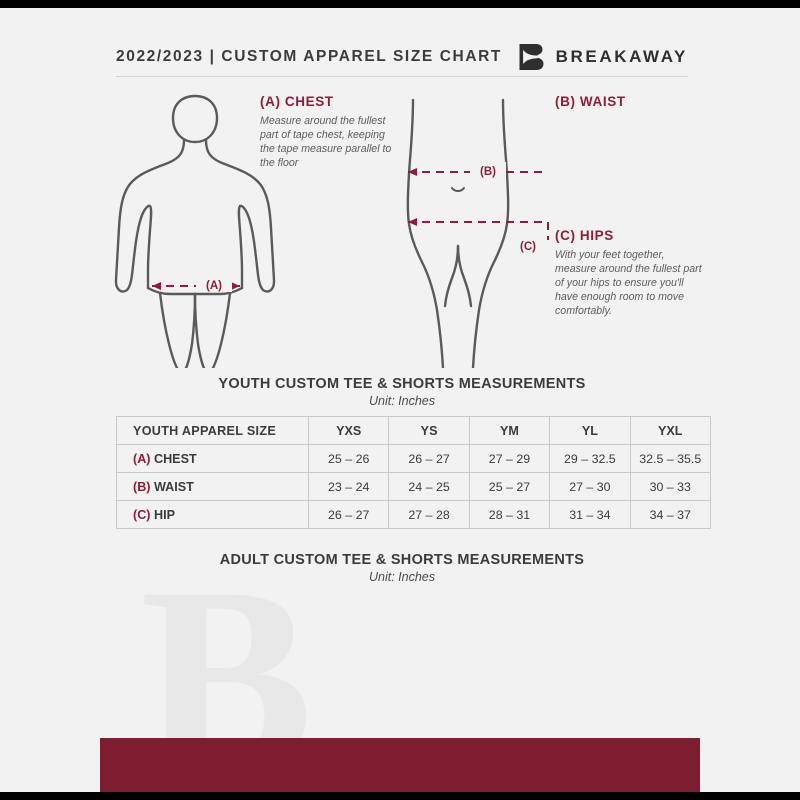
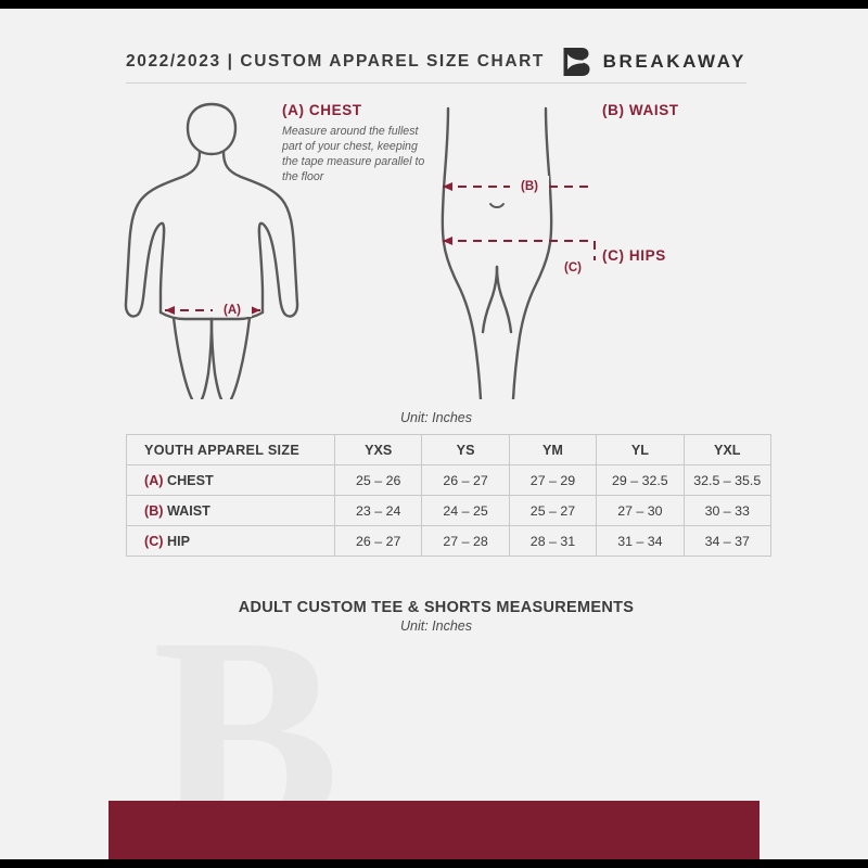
  B
  2022/2023 | CUSTOM APPAREL SIZE CHART
  BREAKAWAY
  (A)
  (B)
  (C)
  (A) CHEST
- Measure around the fullest part of tape chest, keeping the tape measure parallel to the floor
+ Measure around the fullest part of your chest, keeping the tape measure parallel to the floor
  (B) WAIST
  (C) HIPS
- With your feet together, measure around the fullest part of your hips to ensure you'll have enough room to move comfortably.
- YOUTH CUSTOM TEE & SHORTS MEASUREMENTS
  Unit: Inches
  YOUTH APPAREL SIZE	YXS	YS	YM	YL	YXL
  (A) CHEST	25 – 26	26 – 27	27 – 29	29 – 32.5	32.5 – 35.5
  (B) WAIST	23 – 24	24 – 25	25 – 27	27 – 30	30 – 33
  (C) HIP	26 – 27	27 – 28	28 – 31	31 – 34	34 – 37
  ADULT CUSTOM TEE & SHORTS MEASUREMENTS
  Unit: Inches
